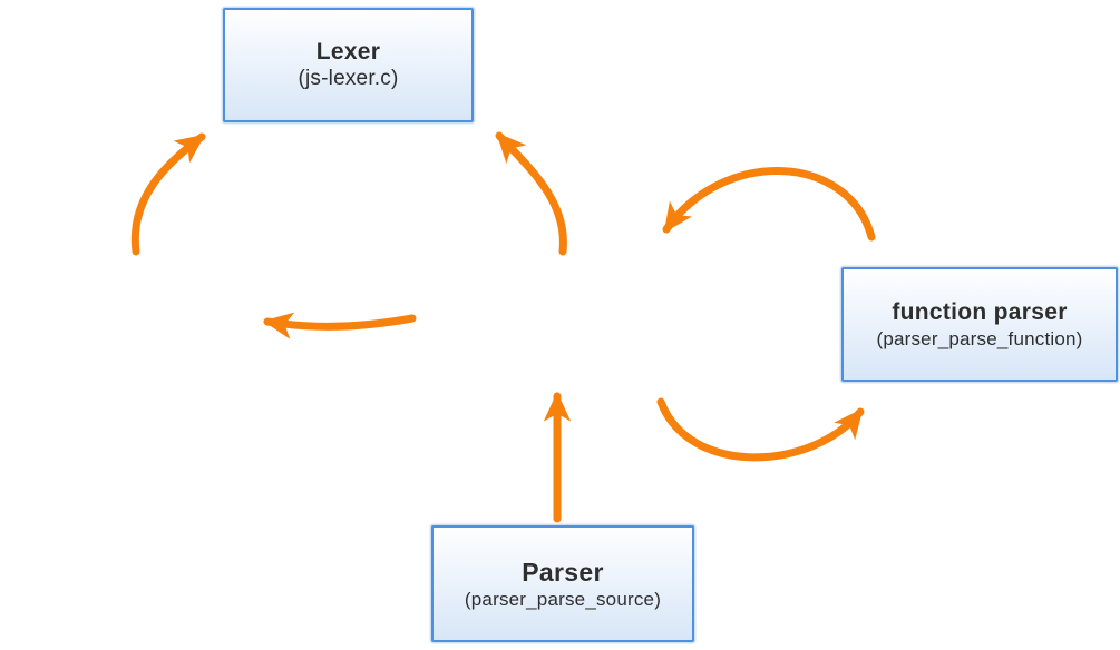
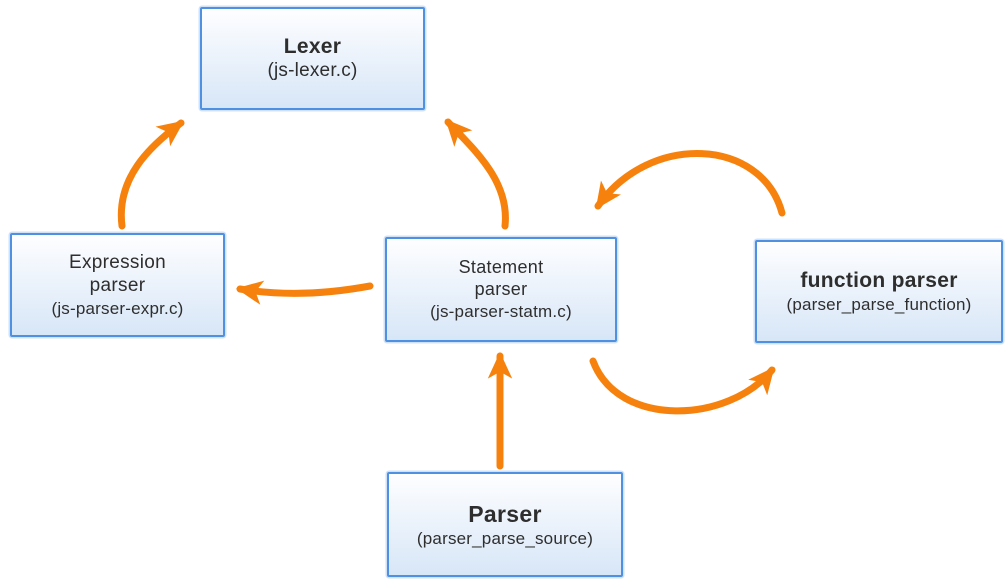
  Lexer
  (js-lexer.c)
+ Expression parser
+ (js-parser-expr.c)
+ Statement parser
+ (js-parser-statm.c)
  function parser
  (parser_parse_function)
  Parser
  (parser_parse_source)
